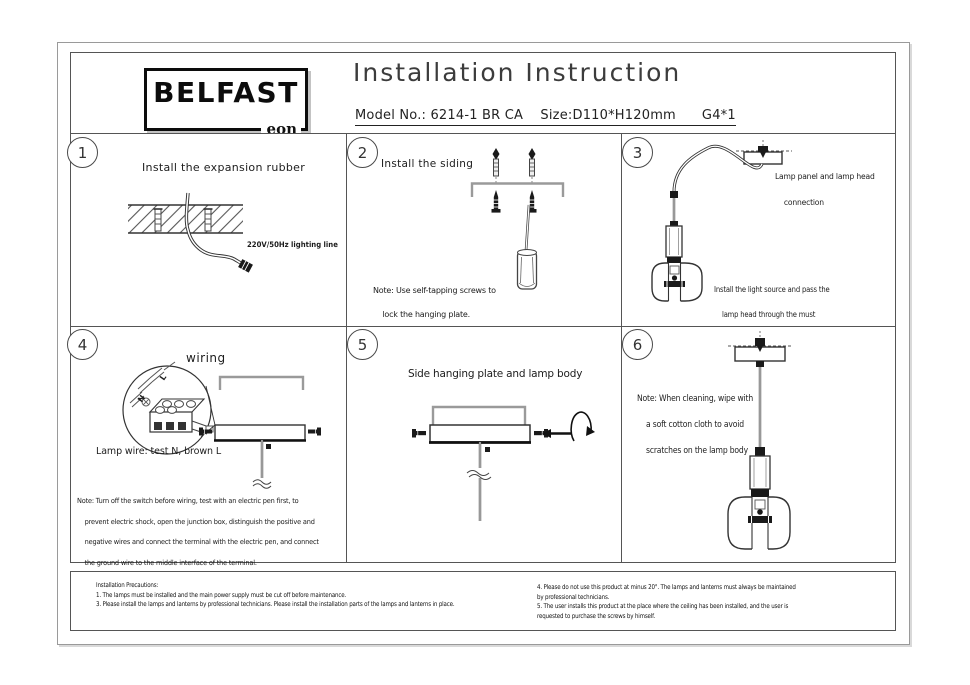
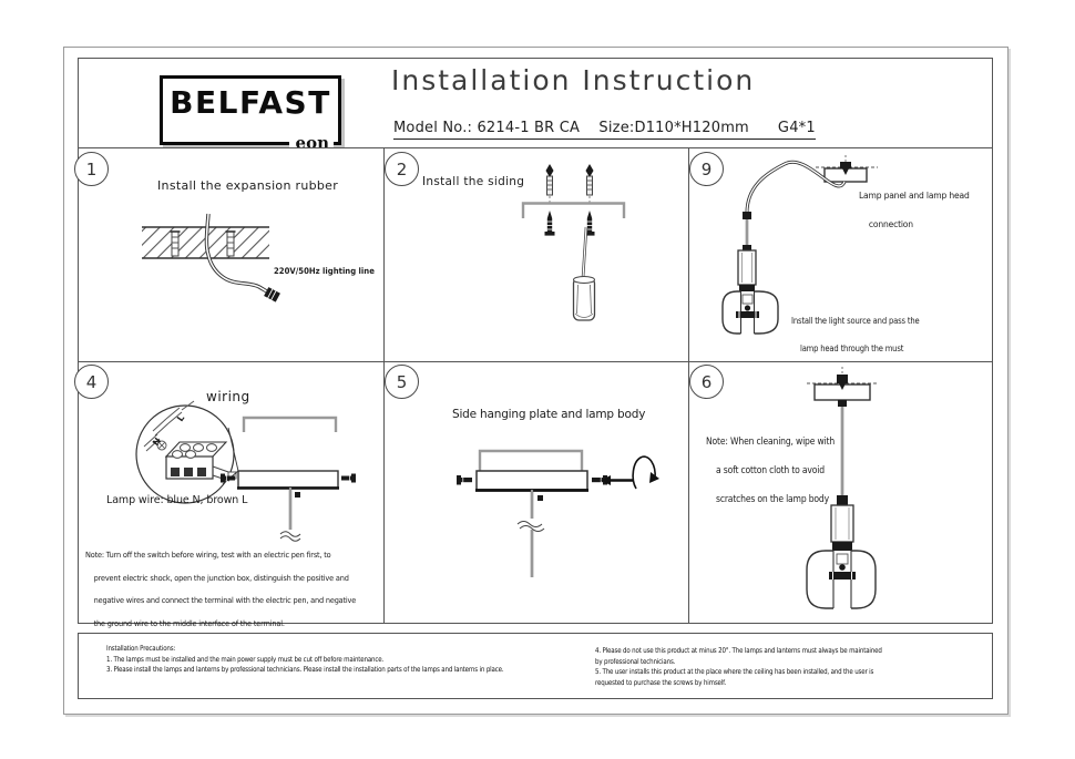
  BELFAST
  eon
  Installation Instruction
  Model No.: 6214-1 BR CA Size:D110*H120mm G4*1
  1
  2
- 3
+ 9
  4
  5
  6
  Install the expansion rubber
  220V/50Hz lighting line
  Install the siding
- Note: Use self-tapping screws to
- lock the hanging plate.
  Lamp panel and lamp head
  connection
  Install the light source and pass the
  lamp head through the must
  wiring
- Lamp wire: test N, brown L
+ Lamp wire: blue N, brown L
  Note: Turn off the switch before wiring, test with an electric pen first, to
  prevent electric shock, open the junction box, distinguish the positive and
- negative wires and connect the terminal with the electric pen, and connect
+ negative wires and connect the terminal with the electric pen, and negative
  the ground wire to the middle interface of the terminal.
  Side hanging plate and lamp body
  Note: When cleaning, wipe with
  a soft cotton cloth to avoid
  scratches on the lamp body
  Installation Precautions:
  1. The lamps must be installed and the main power supply must be cut off before maintenance.
  3. Please install the lamps and lanterns by professional technicians. Please install the installation parts of the lamps and lanterns in place.
  4. Please do not use this product at minus 20°. The lamps and lanterns must always be maintained
  by professional technicians.
  5. The user installs this product at the place where the ceiling has been installed, and the user is
  requested to purchase the screws by himself.
